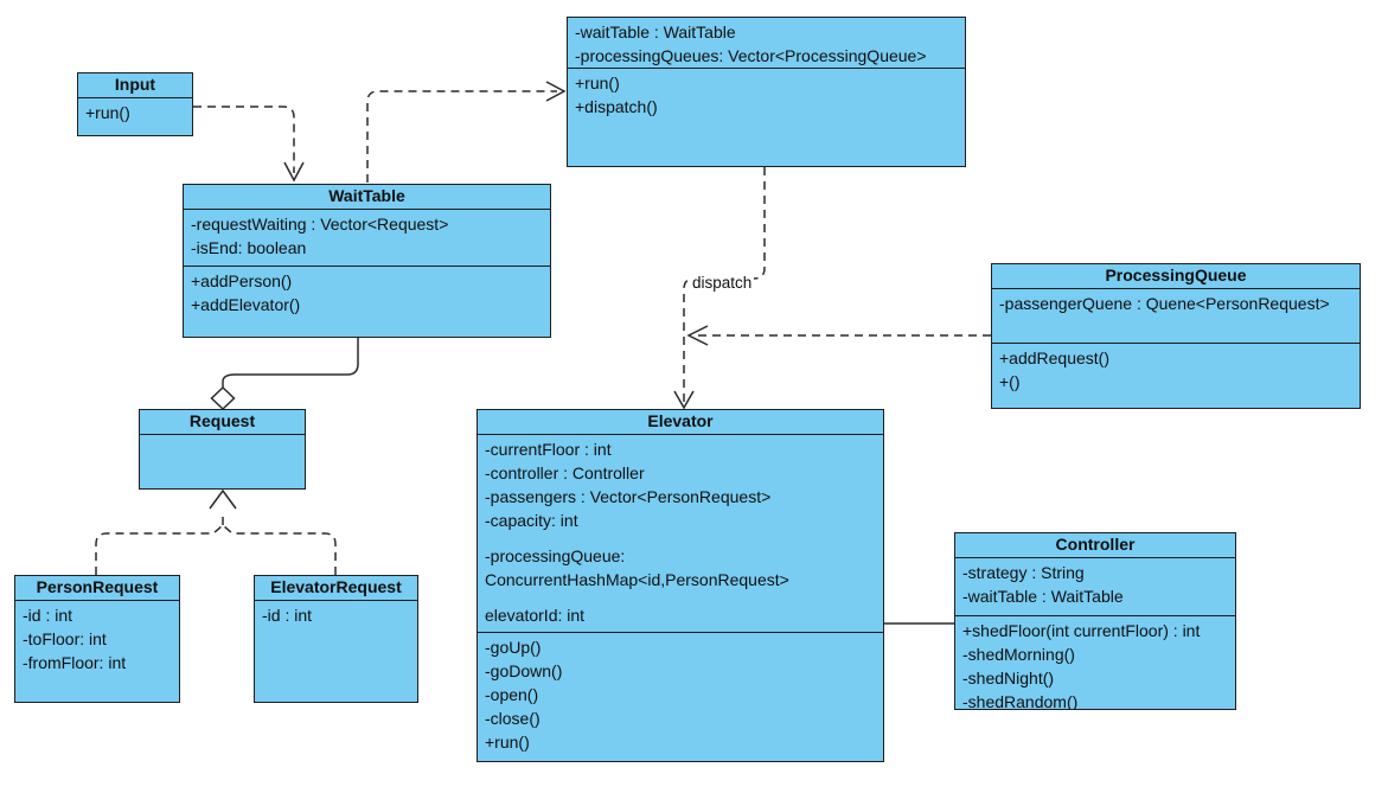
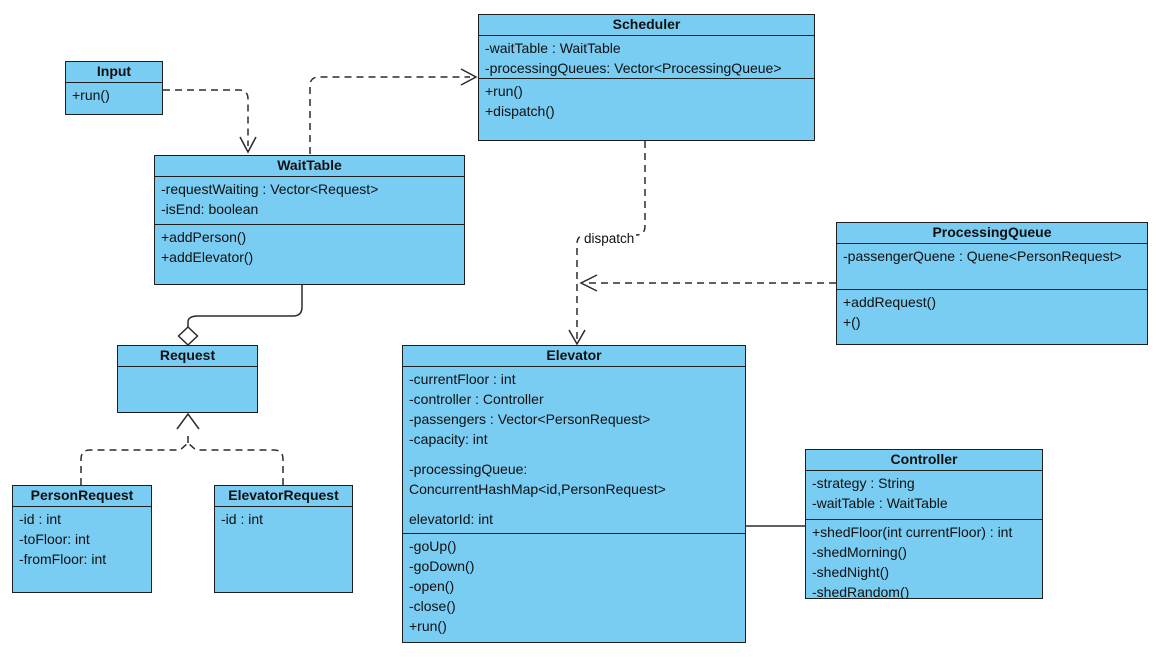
  dispatch
  Input
  +run()
+ Scheduler
  -waitTable : WaitTable
  -processingQueues: Vector<ProcessingQueue>
  +run()
  +dispatch()
  WaitTable
  -requestWaiting : Vector<Request>
  -isEnd: boolean
  +addPerson()
  +addElevator()
  ProcessingQueue
  -passengerQuene : Quene<PersonRequest>
  +addRequest()
  +()
  Request
  Elevator
  -currentFloor : int
  -controller : Controller
  -passengers : Vector<PersonRequest>
  -capacity: int
  -processingQueue:
  ConcurrentHashMap<id,PersonRequest>
  elevatorId: int
  -goUp()
  -goDown()
  -open()
  -close()
  +run()
  Controller
  -strategy : String
  -waitTable : WaitTable
  +shedFloor(int currentFloor) : int
  -shedMorning()
  -shedNight()
  -shedRandom()
  PersonRequest
  -id : int
  -toFloor: int
  -fromFloor: int
  ElevatorRequest
  -id : int
